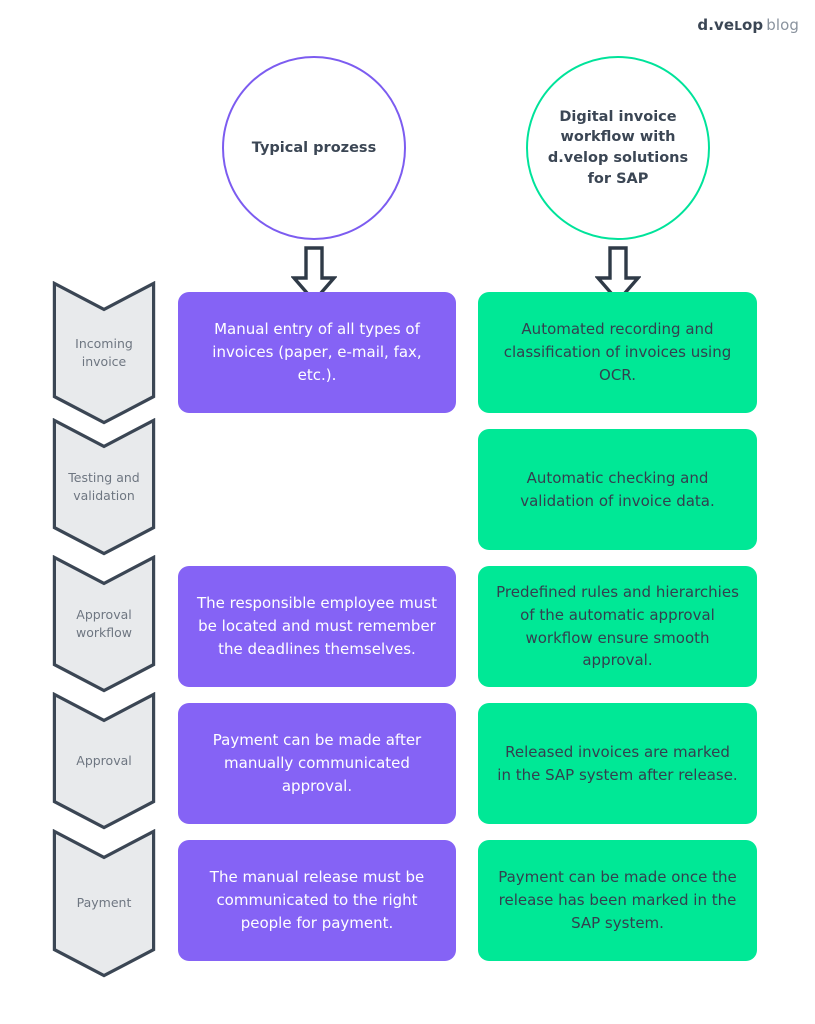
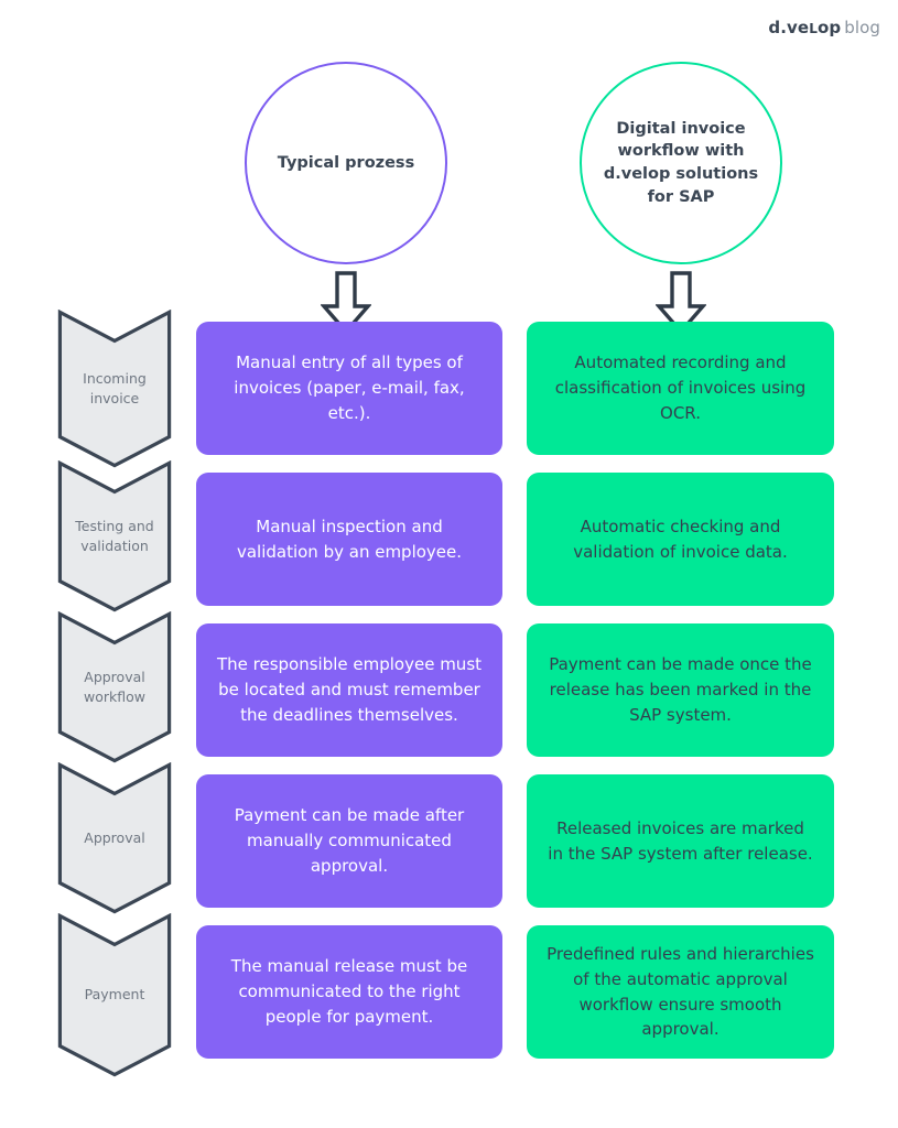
  d.veLop blog
  Typical prozess
  Digital invoice
  workflow with
  d.velop solutions
  for SAP
  Incoming
  invoice
  Manual entry of all types of invoices (paper, e-mail, fax, etc.).
  Automated recording and classification of invoices using OCR.
  Testing and
  validation
+ Manual inspection and validation by an employee.
  Automatic checking and validation of invoice data.
  Approval
  workflow
  The responsible employee must be located and must remember the deadlines themselves.
- Predefined rules and hierarchies of the automatic approval workflow ensure smooth approval.
+ Payment can be made once the release has been marked in the SAP system.
  Approval
  Payment can be made after manually communicated approval.
  Released invoices are marked in the SAP system after release.
  Payment
  The manual release must be communicated to the right people for payment.
- Payment can be made once the release has been marked in the SAP system.
+ Predefined rules and hierarchies of the automatic approval workflow ensure smooth approval.
